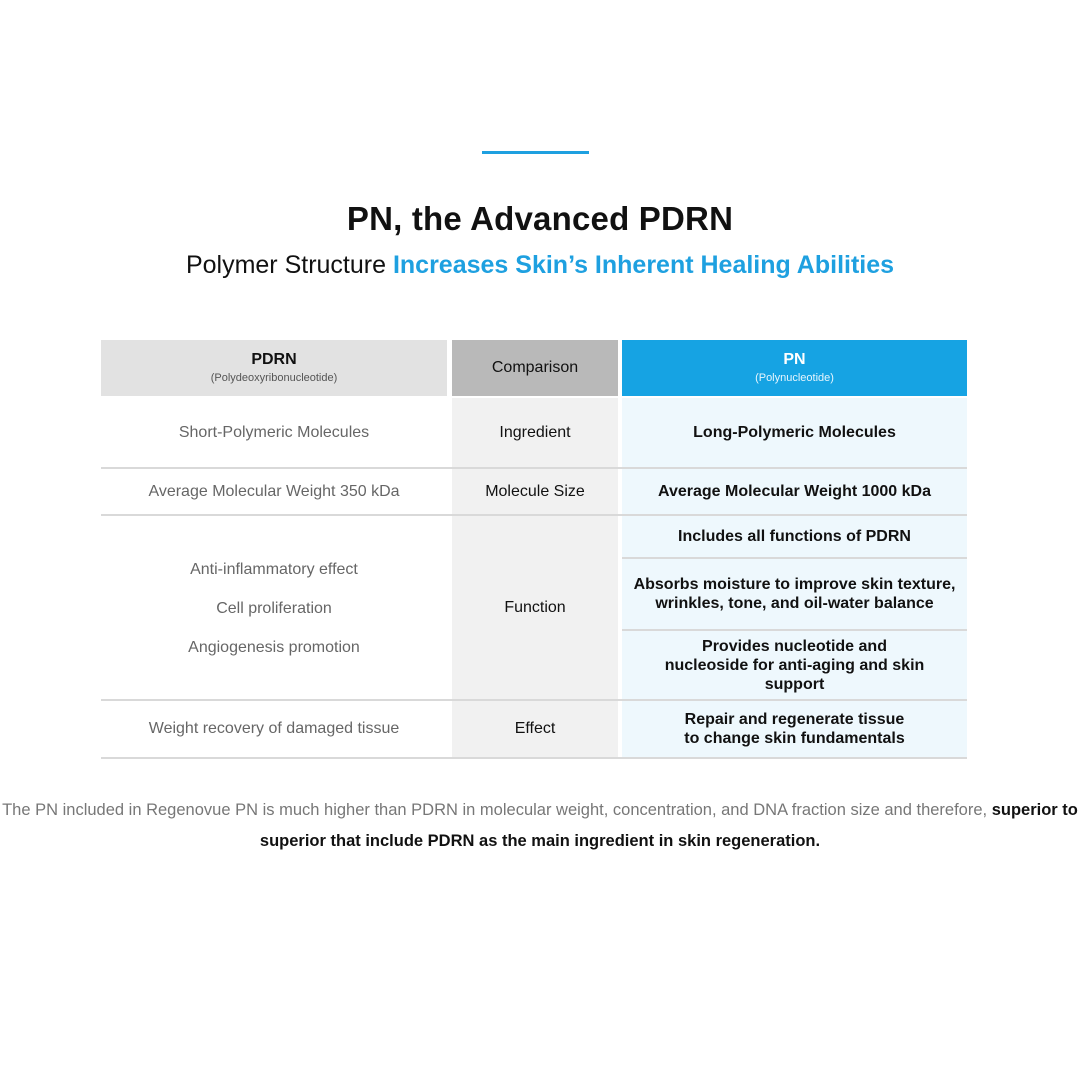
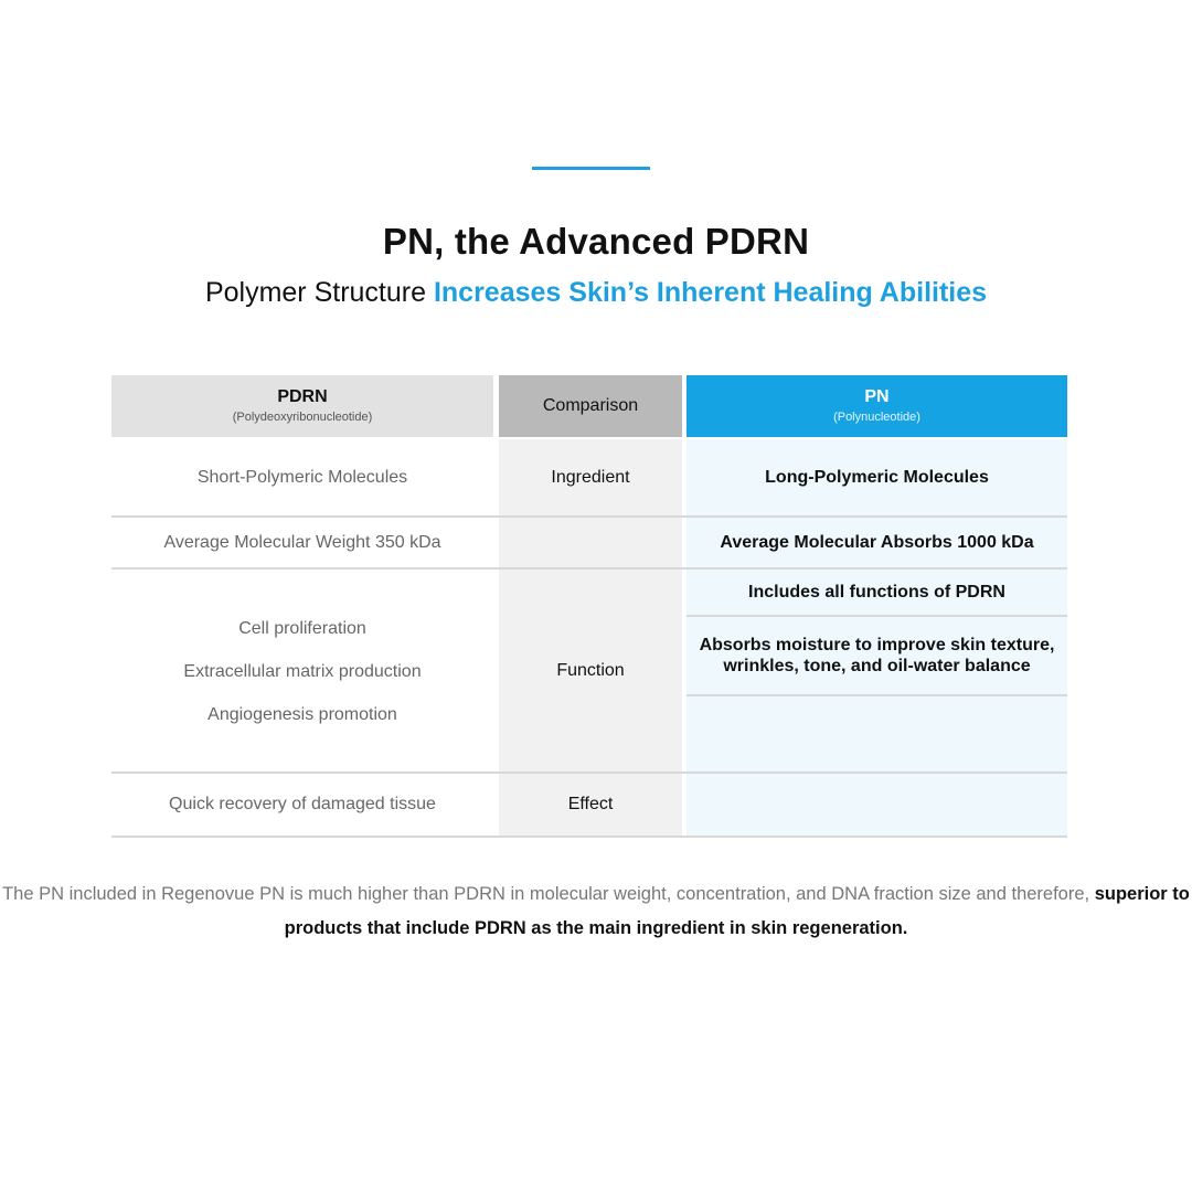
  PN, the Advanced PDRN
  Polymer Structure Increases Skin’s Inherent Healing Abilities
  PDRN
  (Polydeoxyribonucleotide)
  Comparison
  PN
  (Polynucleotide)
  Short-Polymeric Molecules
  Ingredient
  Long-Polymeric Molecules
  Average Molecular Weight 350 kDa
- Molecule Size
- Average Molecular Weight 1000 kDa
+ Average Molecular Absorbs 1000 kDa
- Anti-inflammatory effect
  Cell proliferation
+ Extracellular matrix production
  Angiogenesis promotion
  Function
  Includes all functions of PDRN
  Absorbs moisture to improve skin texture, wrinkles, tone, and oil-water balance
- Provides nucleotide and nucleoside for anti-aging and skin support
- Weight recovery of damaged tissue
+ Quick recovery of damaged tissue
  Effect
- Repair and regenerate tissue to change skin fundamentals
- The PN included in Regenovue PN is much higher than PDRN in molecular weight, concentration, and DNA fraction size and therefore, superior to superior that include PDRN as the main ingredient in skin regeneration.
+ The PN included in Regenovue PN is much higher than PDRN in molecular weight, concentration, and DNA fraction size and therefore, superior to products that include PDRN as the main ingredient in skin regeneration.
